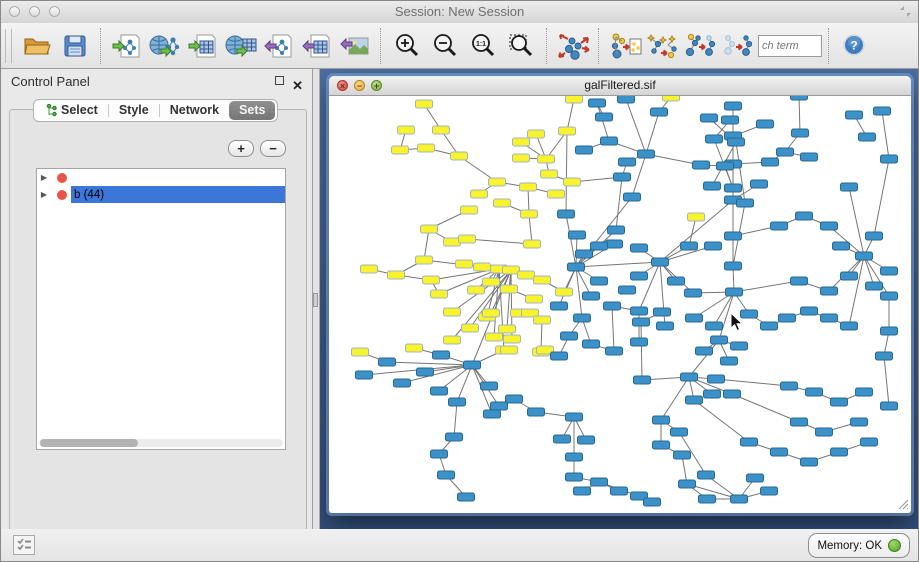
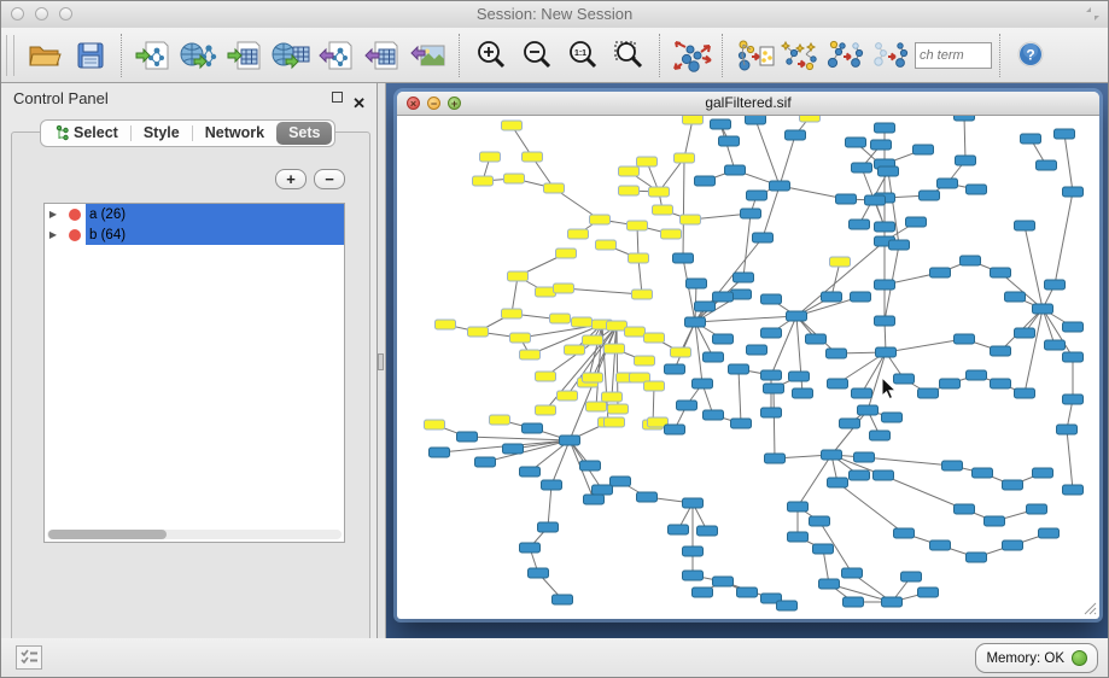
  Session: New Session
  ch term
  ?
  Control Panel
  ✕
  Select
  Style
  Network
  Sets
  +
  −
  ▶
+ a (26)
  ▶
- b (44)
+ b (64)
  ×
  −
  +
  galFiltered.sif
  Memory: OK
